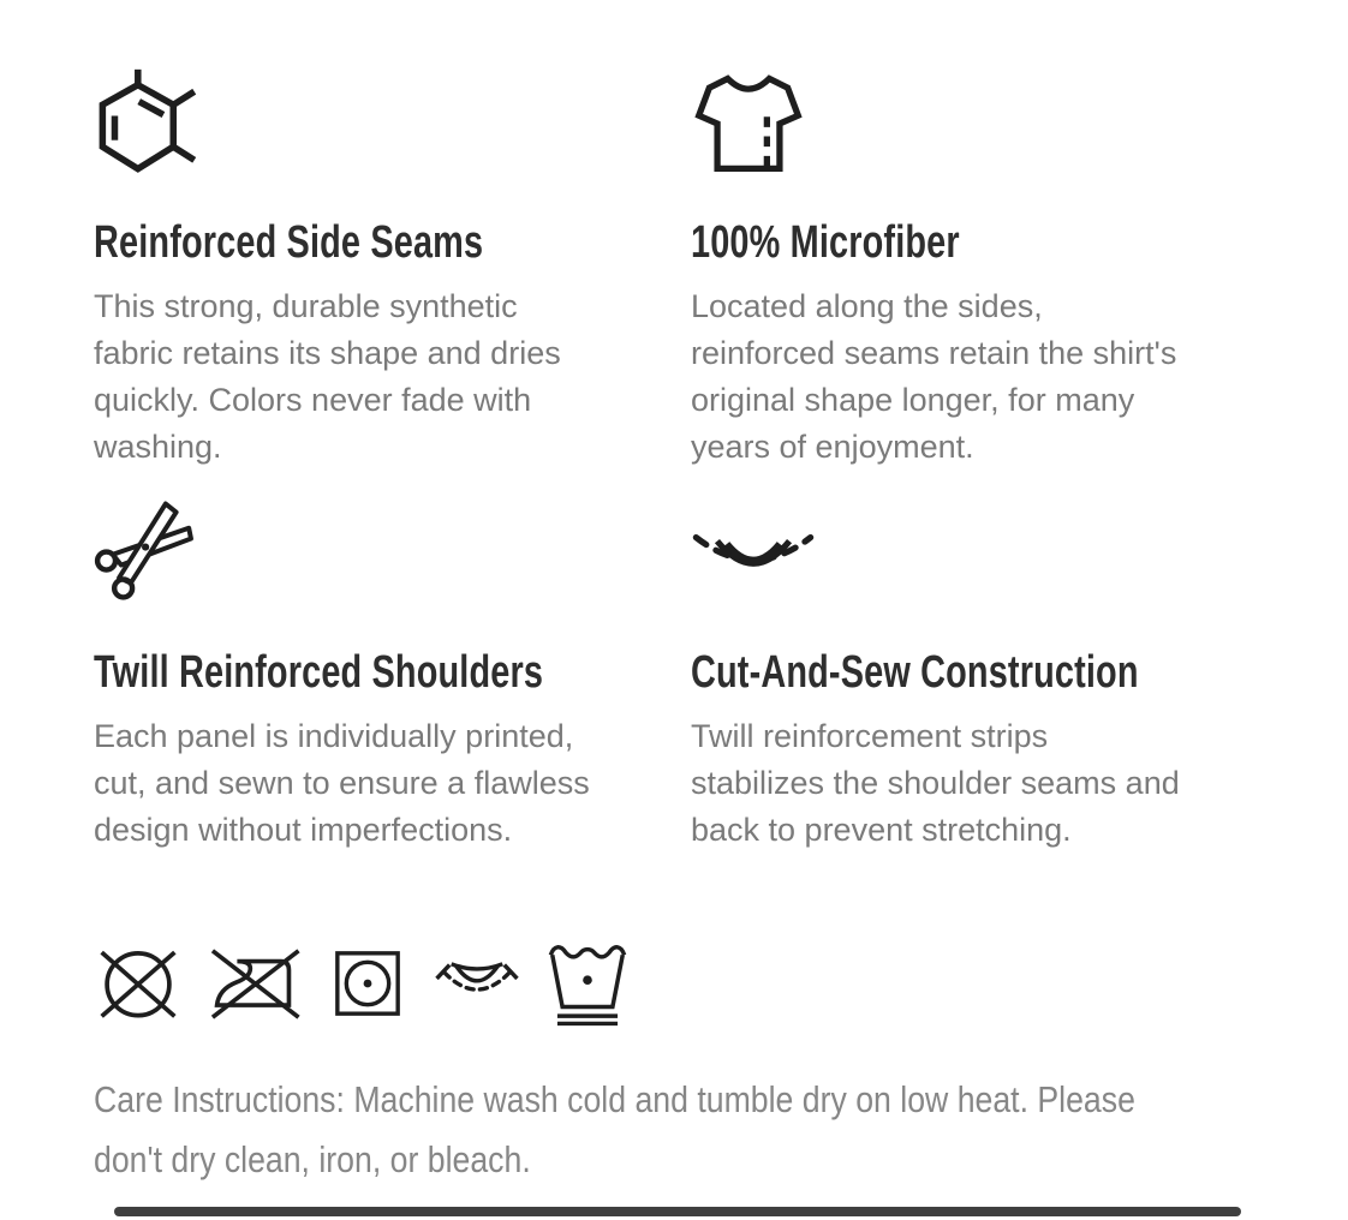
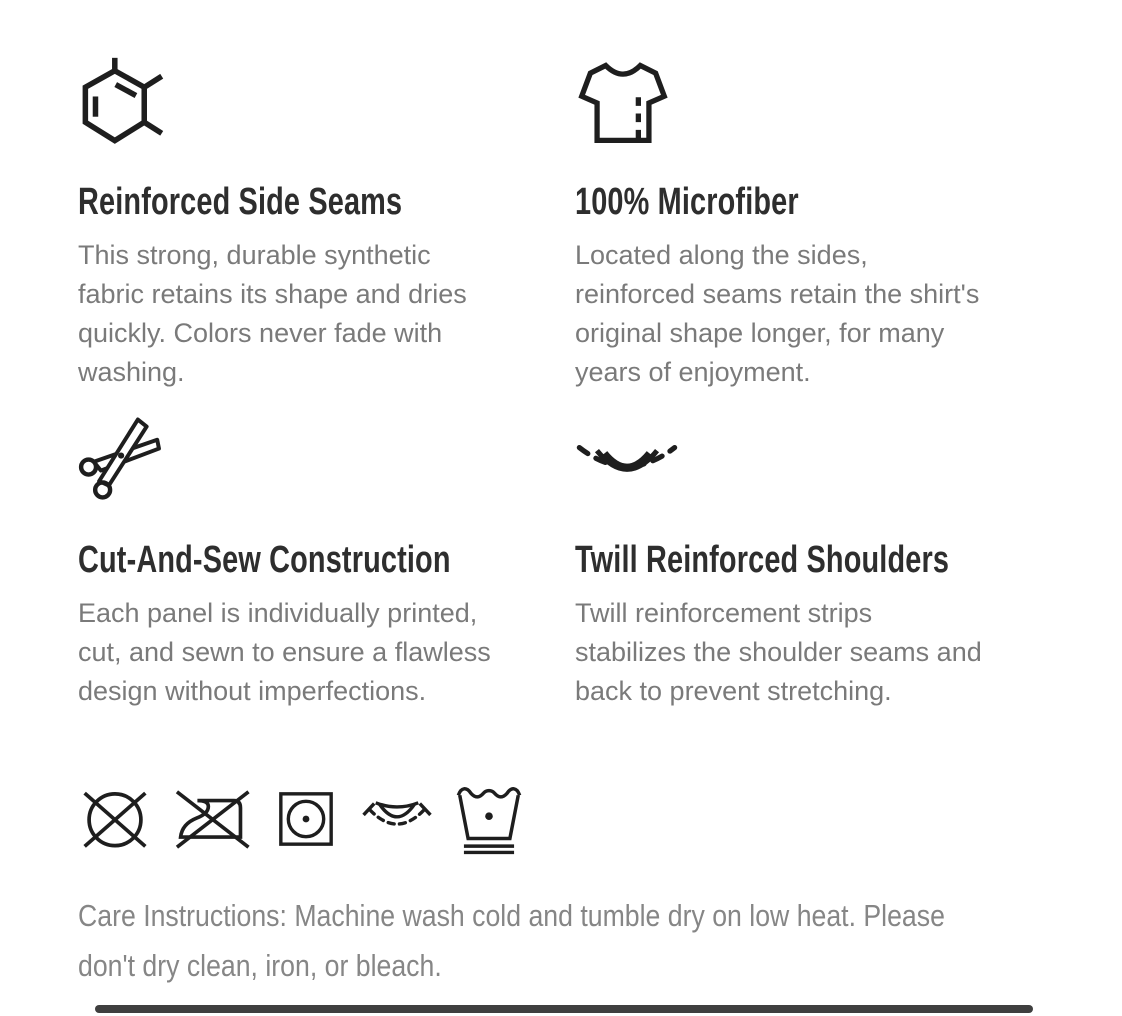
  Reinforced Side Seams
  This strong, durable synthetic
  fabric retains its shape and dries
  quickly. Colors never fade with
  washing.
  100% Microfiber
  Located along the sides,
  reinforced seams retain the shirt's
  original shape longer, for many
  years of enjoyment.
- Twill Reinforced Shoulders
+ Cut-And-Sew Construction
  Each panel is individually printed,
  cut, and sewn to ensure a flawless
  design without imperfections.
- Cut-And-Sew Construction
+ Twill Reinforced Shoulders
  Twill reinforcement strips
  stabilizes the shoulder seams and
  back to prevent stretching.
  Care Instructions: Machine wash cold and tumble dry on low heat. Please
  don't dry clean, iron, or bleach.
